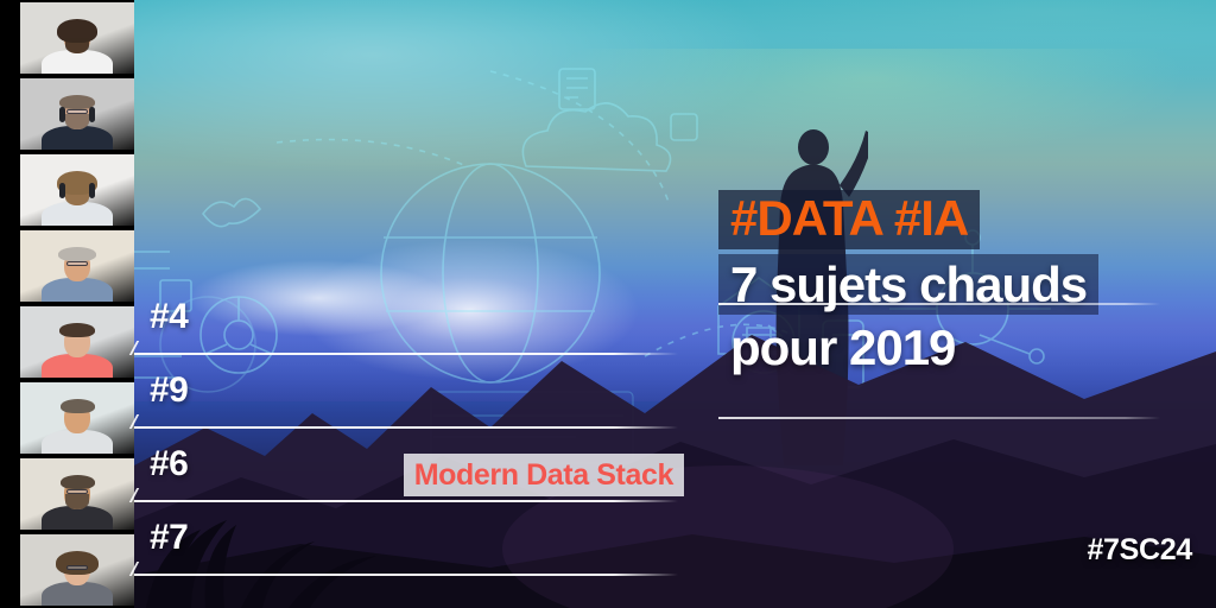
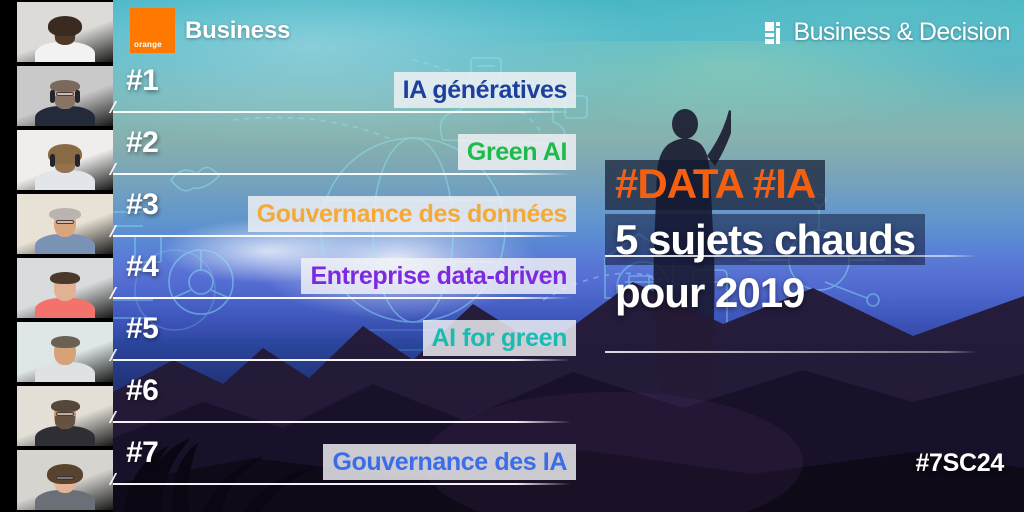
+ orange
+ Business
+ Business & Decision
+ #1
+ IA génératives
+ #2
+ Green AI
+ #3
+ Gouvernance des données
  #4
+ Entreprise data-driven
- #9
+ #5
+ AI for green
  #6
- Modern Data Stack
  #7
+ Gouvernance des IA
  #DATA #IA
- 7 sujets chauds
+ 5 sujets chauds
  pour 2019
  #7SC24
